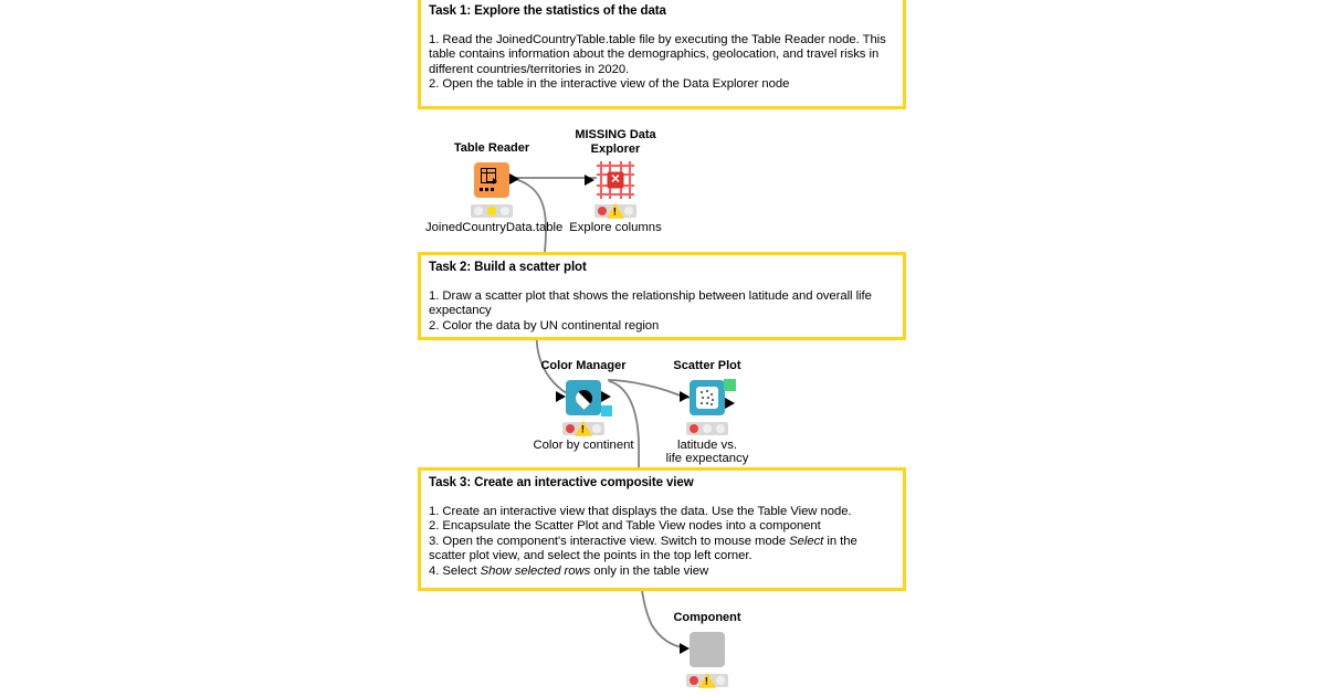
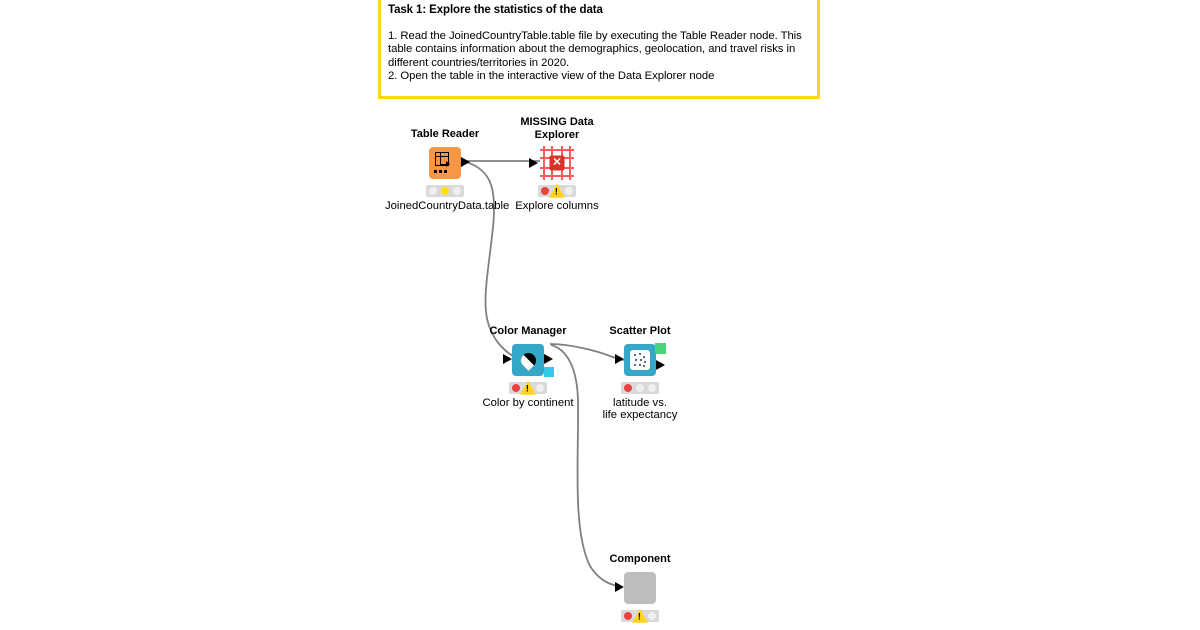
  Task 1: Explore the statistics of the data
  1. Read the JoinedCountryTable.table file by executing the Table Reader node. This table contains information about the demographics, geolocation, and travel risks in different countries/territories in 2020.
  2. Open the table in the interactive view of the Data Explorer node
- Task 2: Build a scatter plot
- 1. Draw a scatter plot that shows the relationship between latitude and overall life expectancy
- 2. Color the data by UN continental region
- Task 3: Create an interactive composite view
- 1. Create an interactive view that displays the data. Use the Table View node.
- 2. Encapsulate the Scatter Plot and Table View nodes into a component
- 3. Open the component's interactive view. Switch to mouse mode Select in the scatter plot view, and select the points in the top left corner.
- 4. Select Show selected rows only in the table view
  Table Reader
  JoinedCountryData.tabl
  MISSING Data Explorer
  ✕
  Explore columns
  Color Manager
  Color by continent
  Scatter Plot
  latitude vs.
  life expectancy
  Component
